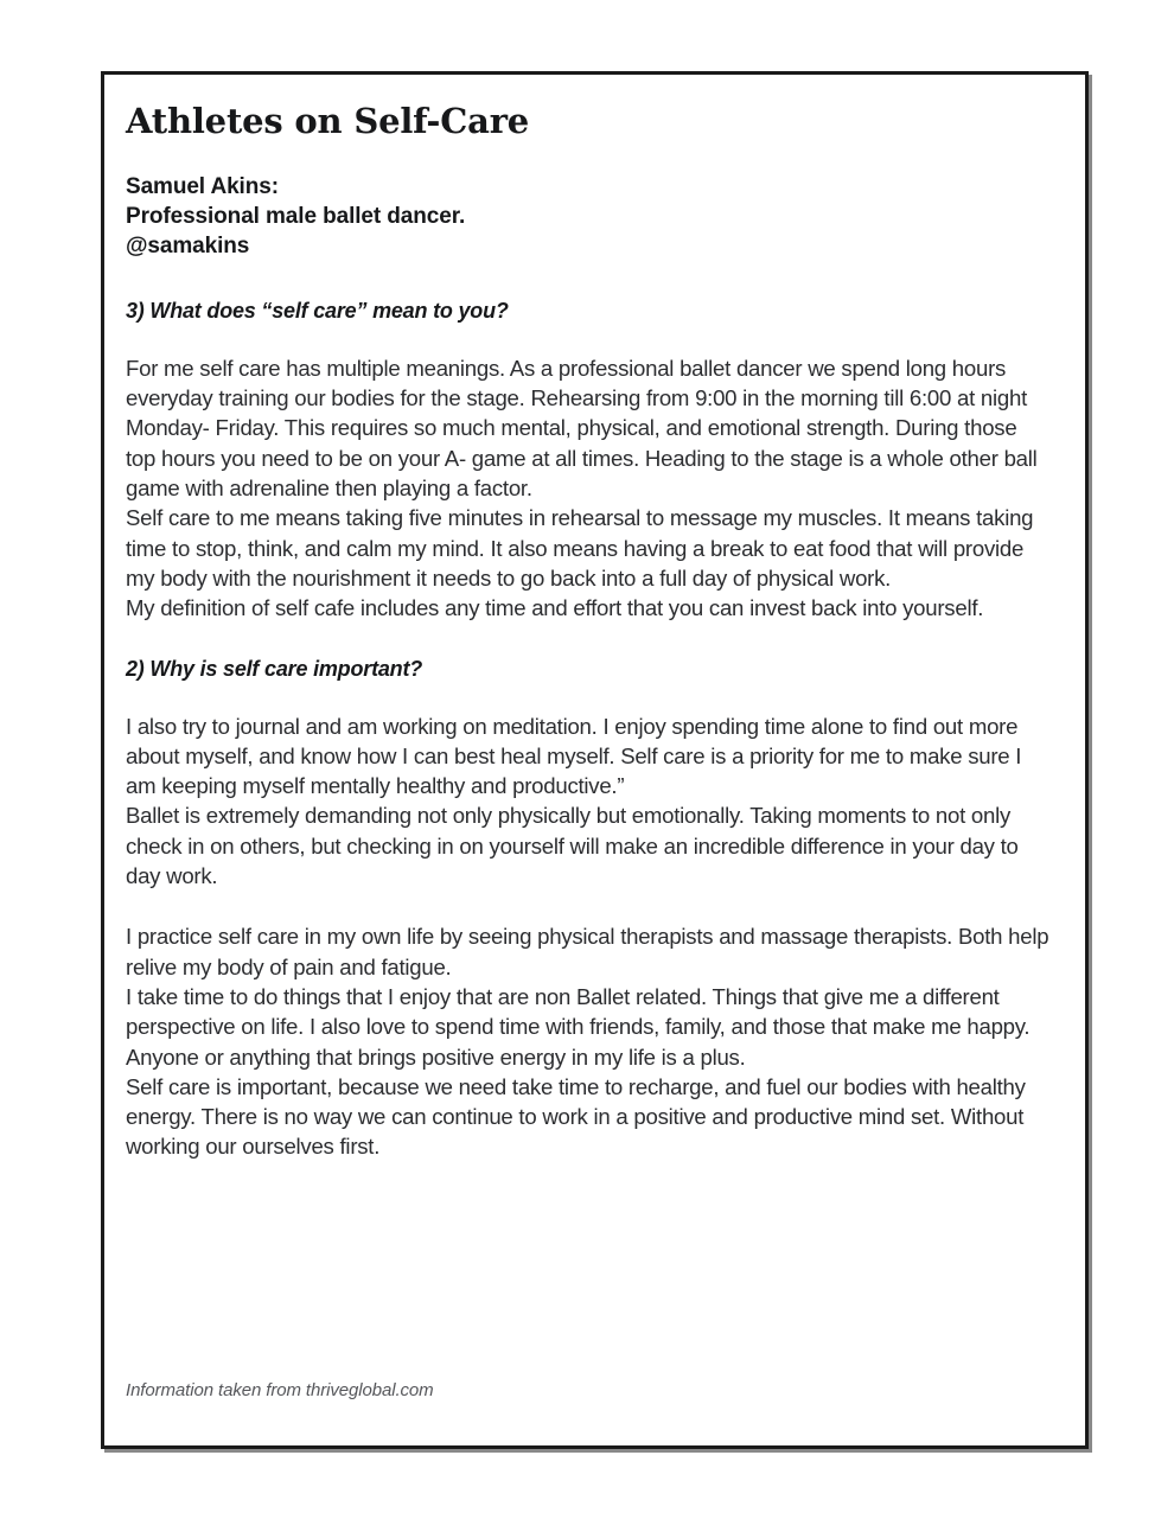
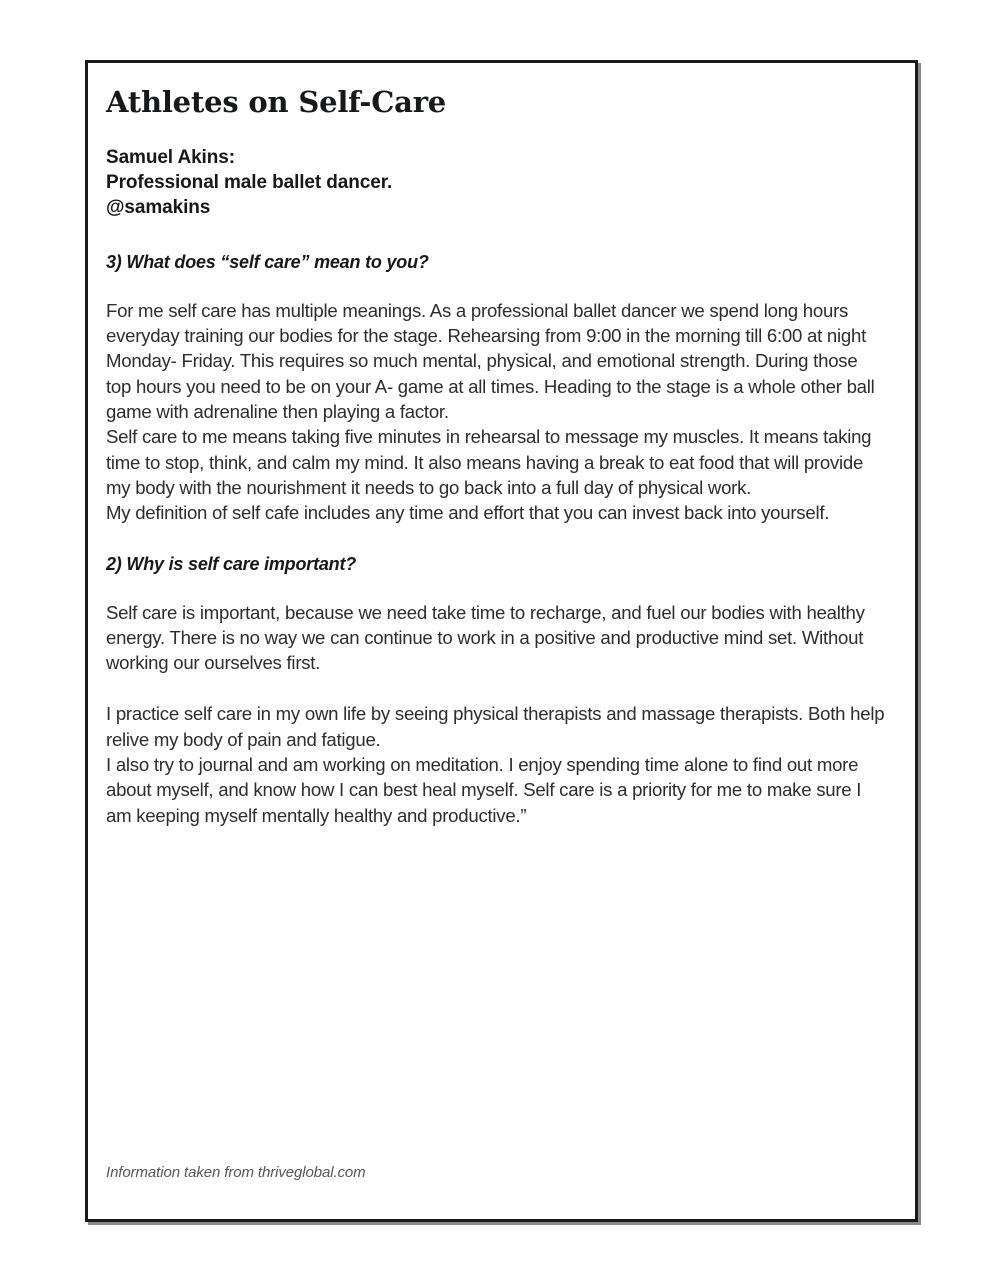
  Athletes on Self-Care
  Samuel Akins:
  Professional male ballet dancer.
  @samakins
  3) What does “self care” mean to you?
  For me self care has multiple meanings. As a professional ballet dancer we spend long hours everyday training our bodies for the stage. Rehearsing from 9:00 in the morning till 6:00 at night Monday- Friday. This requires so much mental, physical, and emotional strength. During those top hours you need to be on your A- game at all times. Heading to the stage is a whole other ball game with adrenaline then playing a factor.
  Self care to me means taking five minutes in rehearsal to message my muscles. It means taking time to stop, think, and calm my mind. It also means having a break to eat food that will provide my body with the nourishment it needs to go back into a full day of physical work.
  My definition of self cafe includes any time and effort that you can invest back into yourself.
  2) Why is self care important?
- I also try to journal and am working on meditation. I enjoy spending time alone to find out more about myself, and know how I can best heal myself. Self care is a priority for me to make sure I am keeping myself mentally healthy and productive.”
+ Self care is important, because we need take time to recharge, and fuel our bodies with healthy energy. There is no way we can continue to work in a positive and productive mind set. Without working our ourselves first.
- Ballet is extremely demanding not only physically but emotionally. Taking moments to not only check in on others, but checking in on yourself will make an incredible difference in your day to day work.
  I practice self care in my own life by seeing physical therapists and massage therapists. Both help relive my body of pain and fatigue.
- I take time to do things that I enjoy that are non Ballet related. Things that give me a different perspective on life. I also love to spend time with friends, family, and those that make me happy. Anyone or anything that brings positive energy in my life is a plus.
- Self care is important, because we need take time to recharge, and fuel our bodies with healthy energy. There is no way we can continue to work in a positive and productive mind set. Without working our ourselves first.
+ I also try to journal and am working on meditation. I enjoy spending time alone to find out more about myself, and know how I can best heal myself. Self care is a priority for me to make sure I am keeping myself mentally healthy and productive.”
  Information taken from thriveglobal.com
